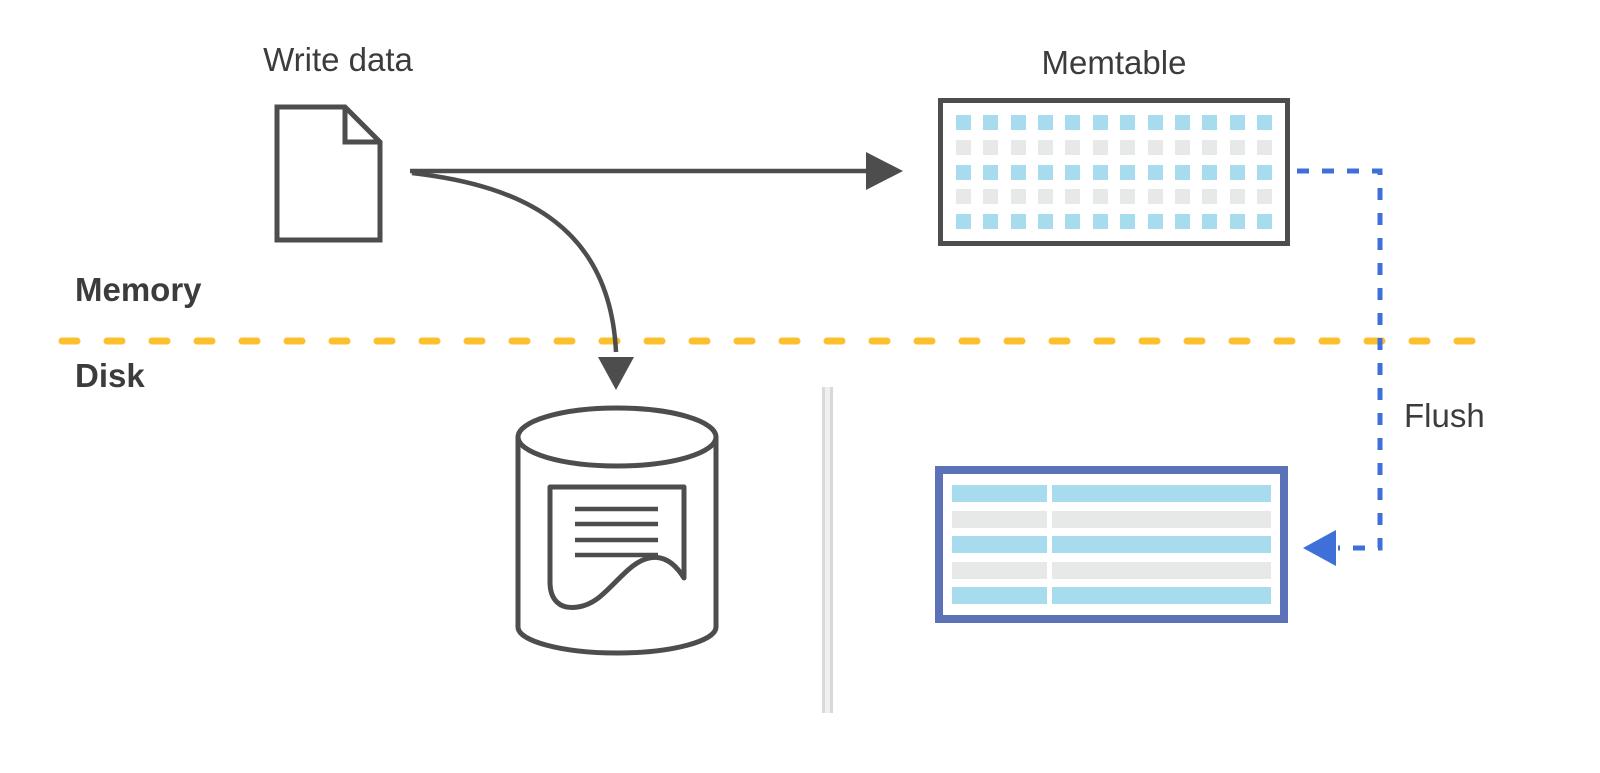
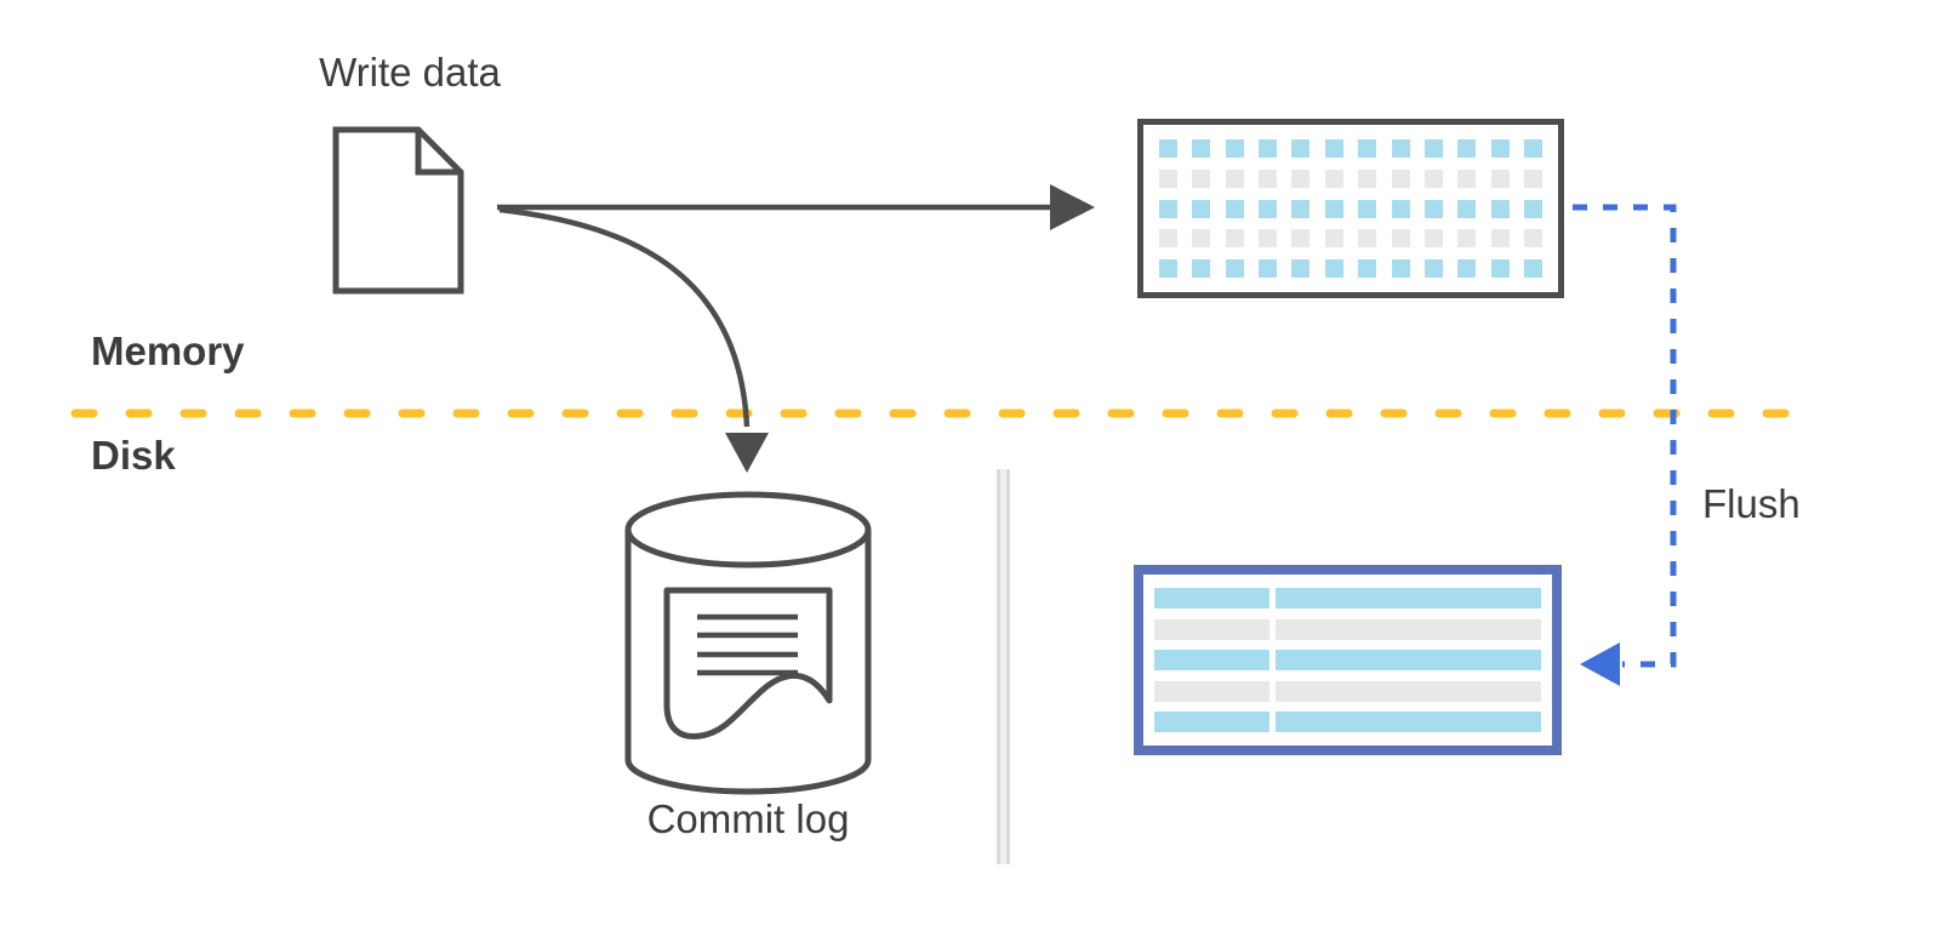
  Write data
- Memtable
  Memory
  Disk
  Flush
+ Commit log
